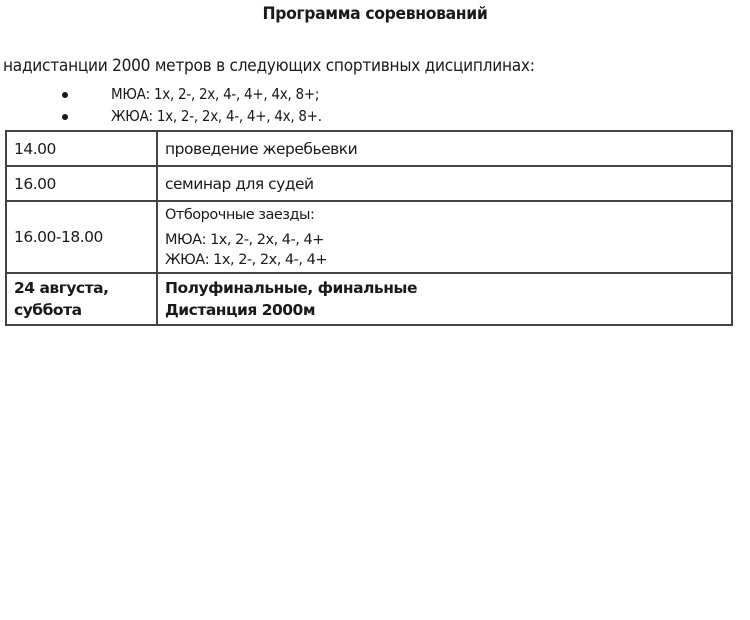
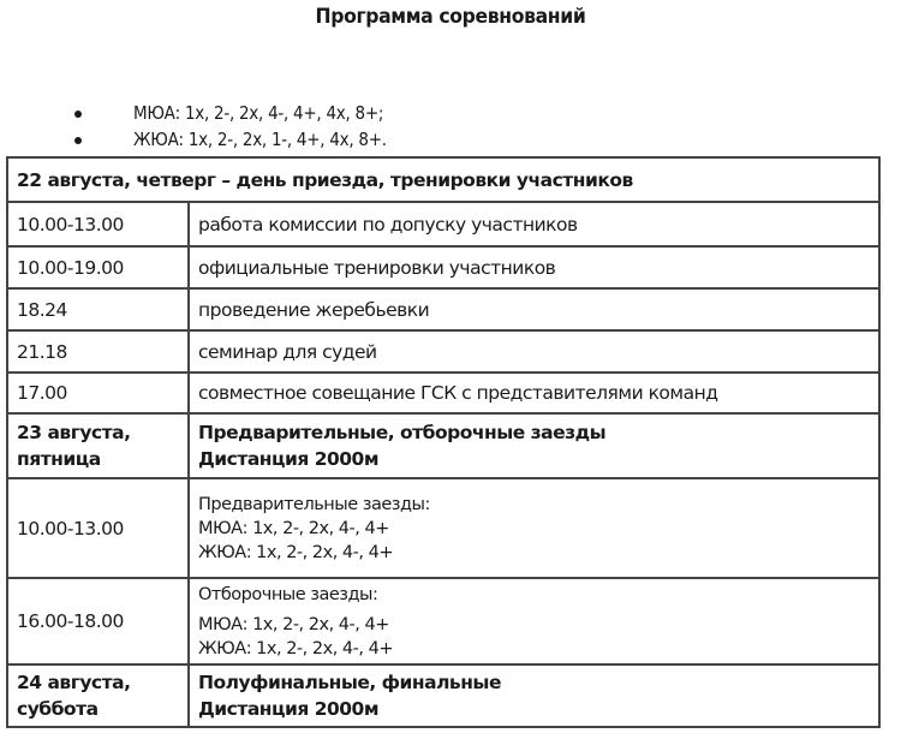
  Программа соревнований
- надистанции 2000 метров в следующих спортивных дисциплинах:
  МЮА: 1х, 2-, 2х, 4-, 4+, 4х, 8+;
- ЖЮА: 1х, 2-, 2х, 4-, 4+, 4х, 8+.
+ ЖЮА: 1х, 2-, 2х, 1-, 4+, 4х, 8+.
+ 22 августа, четверг – день приезда, тренировки участников
+ 10.00-13.00	работа комиссии по допуску участников
+ 10.00-19.00	официальные тренировки участников
- 14.00	проведение жеребьевки
+ 18.24	проведение жеребьевки
- 16.00	семинар для судей
+ 21.18	семинар для судей
+ 17.00	совместное совещание ГСК с представителями команд
+ 23 августа, пятница	Предварительные, отборочные заезды Дистанция 2000м
+ 10.00-13.00	Предварительные заезды: МЮА: 1х, 2-, 2х, 4-, 4+ ЖЮА: 1х, 2-, 2х, 4-, 4+
  16.00-18.00	Отборочные заезды: МЮА: 1х, 2-, 2х, 4-, 4+ ЖЮА: 1х, 2-, 2х, 4-, 4+
  24 августа, суббота	Полуфинальные, финальные Дистанция 2000м
